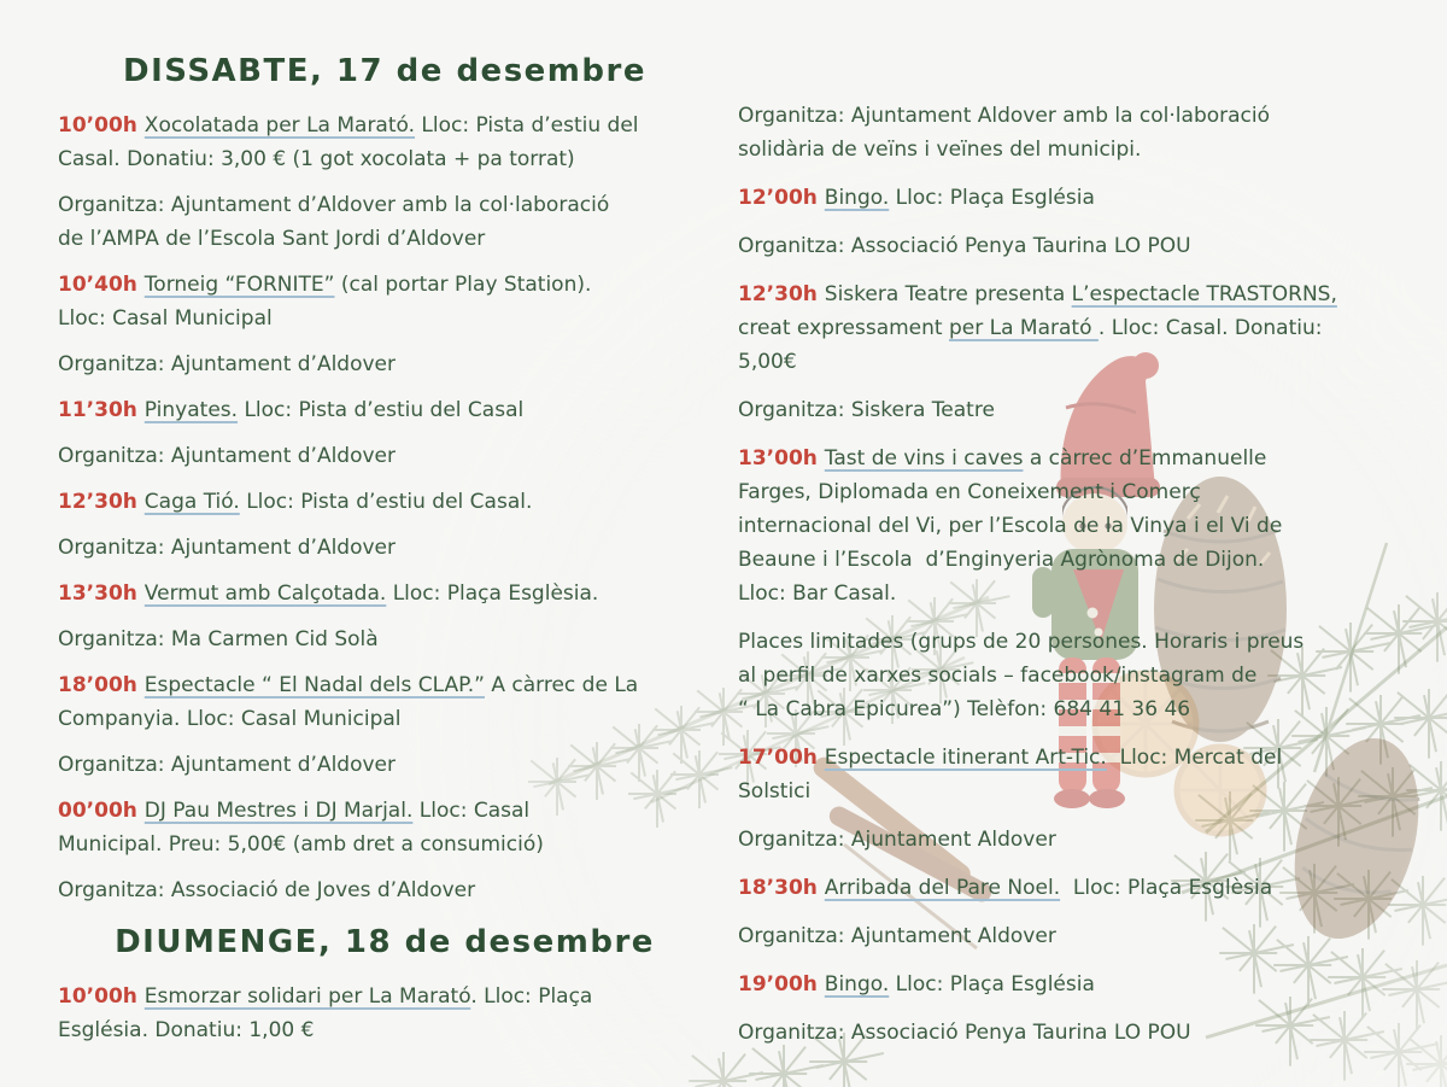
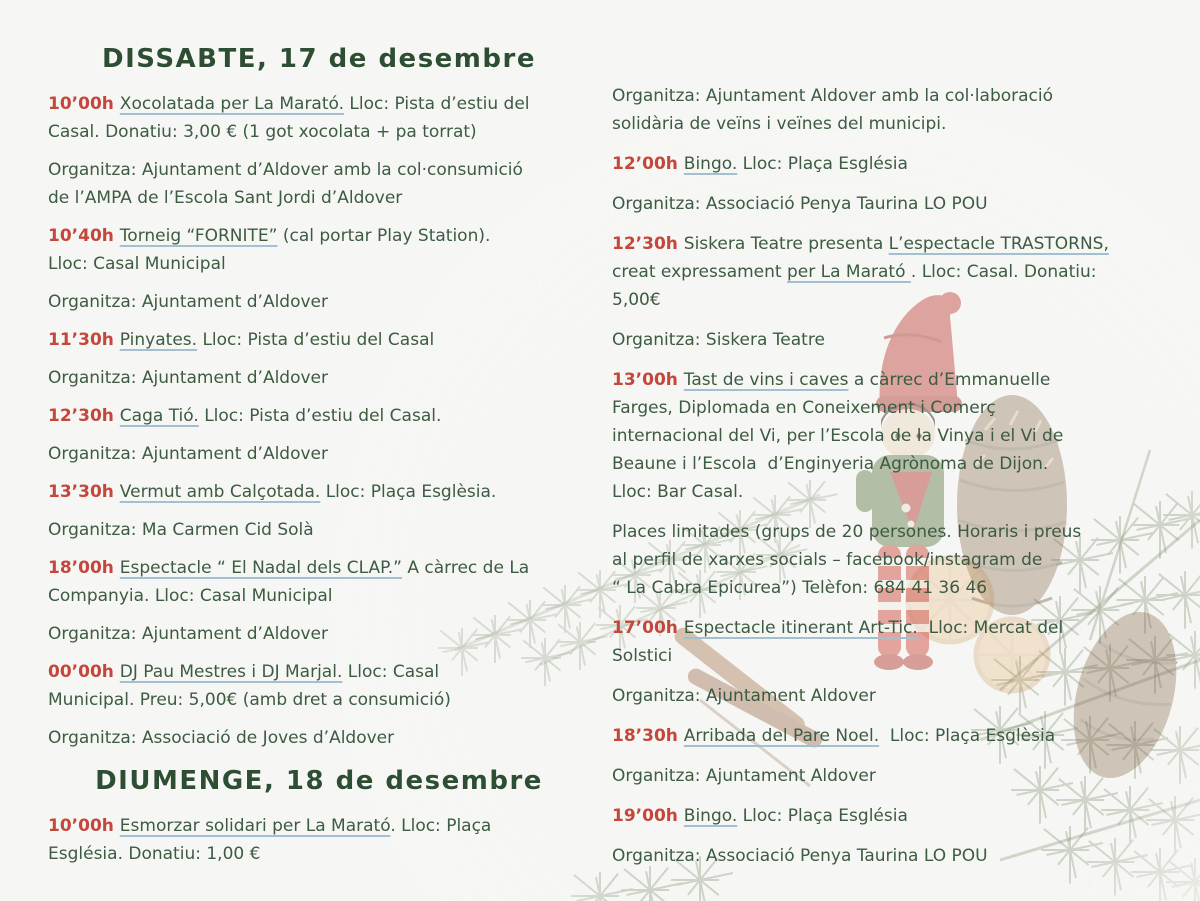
  DISSABTE, 17 de desembre
  10’00h Xocolatada per La Marató. Lloc: Pista d’estiu del
  Casal. Donatiu: 3,00 € (1 got xocolata + pa torrat)
- Organitza: Ajuntament d’Aldover amb la col·laboració
+ Organitza: Ajuntament d’Aldover amb la col·consumició
  de l’AMPA de l’Escola Sant Jordi d’Aldover
  10’40h Torneig “FORNITE” (cal portar Play Station).
  Lloc: Casal Municipal
  Organitza: Ajuntament d’Aldover
  11’30h Pinyates. Lloc: Pista d’estiu del Casal
  Organitza: Ajuntament d’Aldover
  12’30h Caga Tió. Lloc: Pista d’estiu del Casal.
  Organitza: Ajuntament d’Aldover
  13’30h Vermut amb Calçotada. Lloc: Plaça Esglèsia.
  Organitza: Ma Carmen Cid Solà
  18’00h Espectacle “ El Nadal dels CLAP.” A càrrec de La
  Companyia. Lloc: Casal Municipal
  Organitza: Ajuntament d’Aldover
  00’00h DJ Pau Mestres i DJ Marjal. Lloc: Casal
  Municipal. Preu: 5,00€ (amb dret a consumició)
  Organitza: Associació de Joves d’Aldover
  DIUMENGE, 18 de desembre
  10’00h Esmorzar solidari per La Marató. Lloc: Plaça
  Església. Donatiu: 1,00 €
  Organitza: Ajuntament Aldover amb la col·laboració
  solidària de veïns i veïnes del municipi.
  12’00h Bingo. Lloc: Plaça Església
  Organitza: Associació Penya Taurina LO POU
  12’30h Siskera Teatre presenta L’espectacle TRASTORNS,
  creat expressament per La Marató . Lloc: Casal. Donatiu:
  5,00€
  Organitza: Siskera Teatre
  13’00h Tast de vins i caves a càrrec d’Emmanuelle
  Farges, Diplomada en Coneixement i Comerç
  internacional del Vi, per l’Escola de la Vinya i el Vi de
  Beaune i l’Escola d’Enginyeria Agrònoma de Dijon.
  Lloc: Bar Casal.
  Places limitades (grups de 20 persones. Horaris i preus
  al perfil de xarxes socials – facebook/instagram de
  “ La Cabra Epicurea”) Telèfon: 684 41 36 46
  17’00h Espectacle itinerant Art-Tic. Lloc: Mercat del
  Solstici
  Organitza: Ajuntament Aldover
  18’30h Arribada del Pare Noel. Lloc: Plaça Esglèsia
  Organitza: Ajuntament Aldover
  19’00h Bingo. Lloc: Plaça Església
  Organitza: Associació Penya Taurina LO POU
